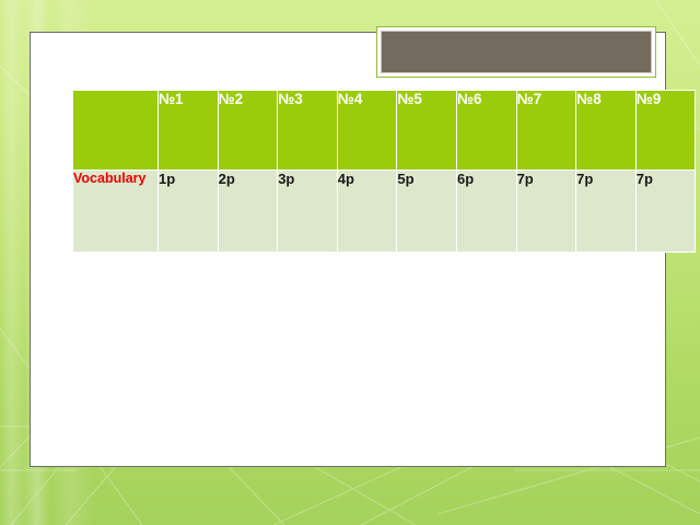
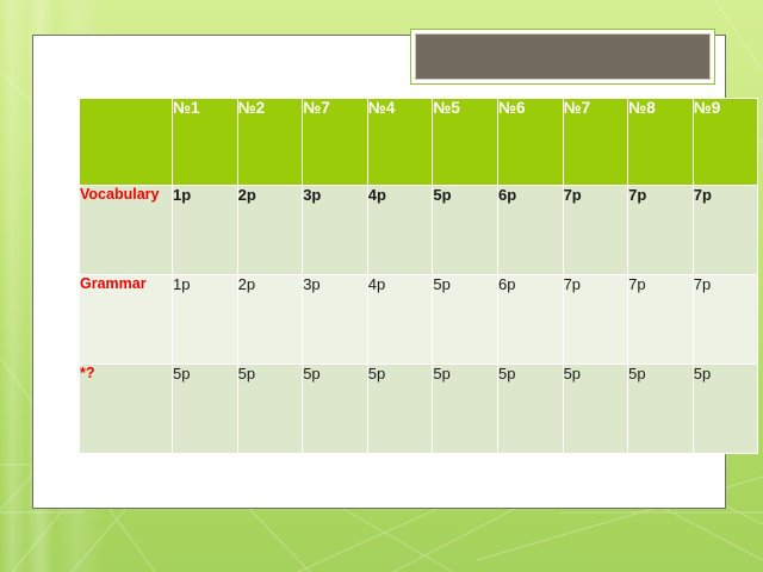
- 	№1	№2	№3	№4	№5	№6	№7	№8	№9
+ 	№1	№2	№7	№4	№5	№6	№7	№8	№9
  Vocabulary	1p	2p	3p	4p	5p	6p	7p	7p	7p
+ Grammar	1p	2p	3p	4p	5p	6p	7p	7p	7p
+ *?	5p	5p	5p	5p	5p	5p	5p	5p	5p
